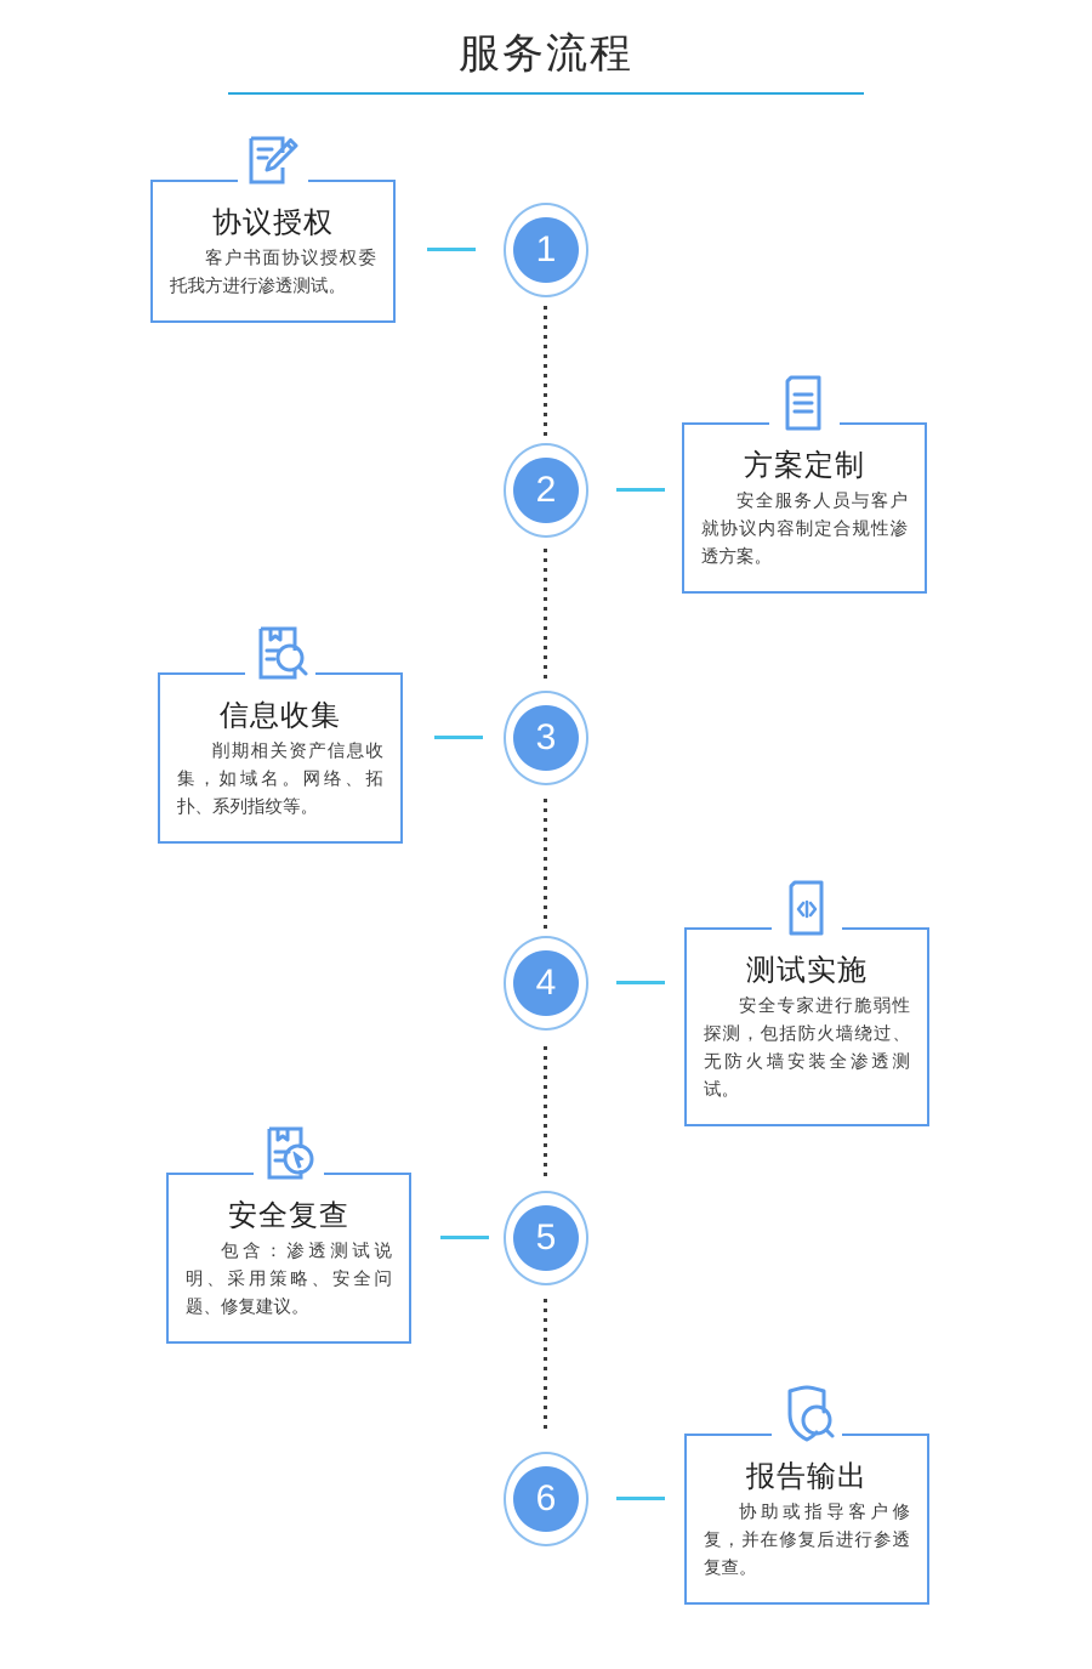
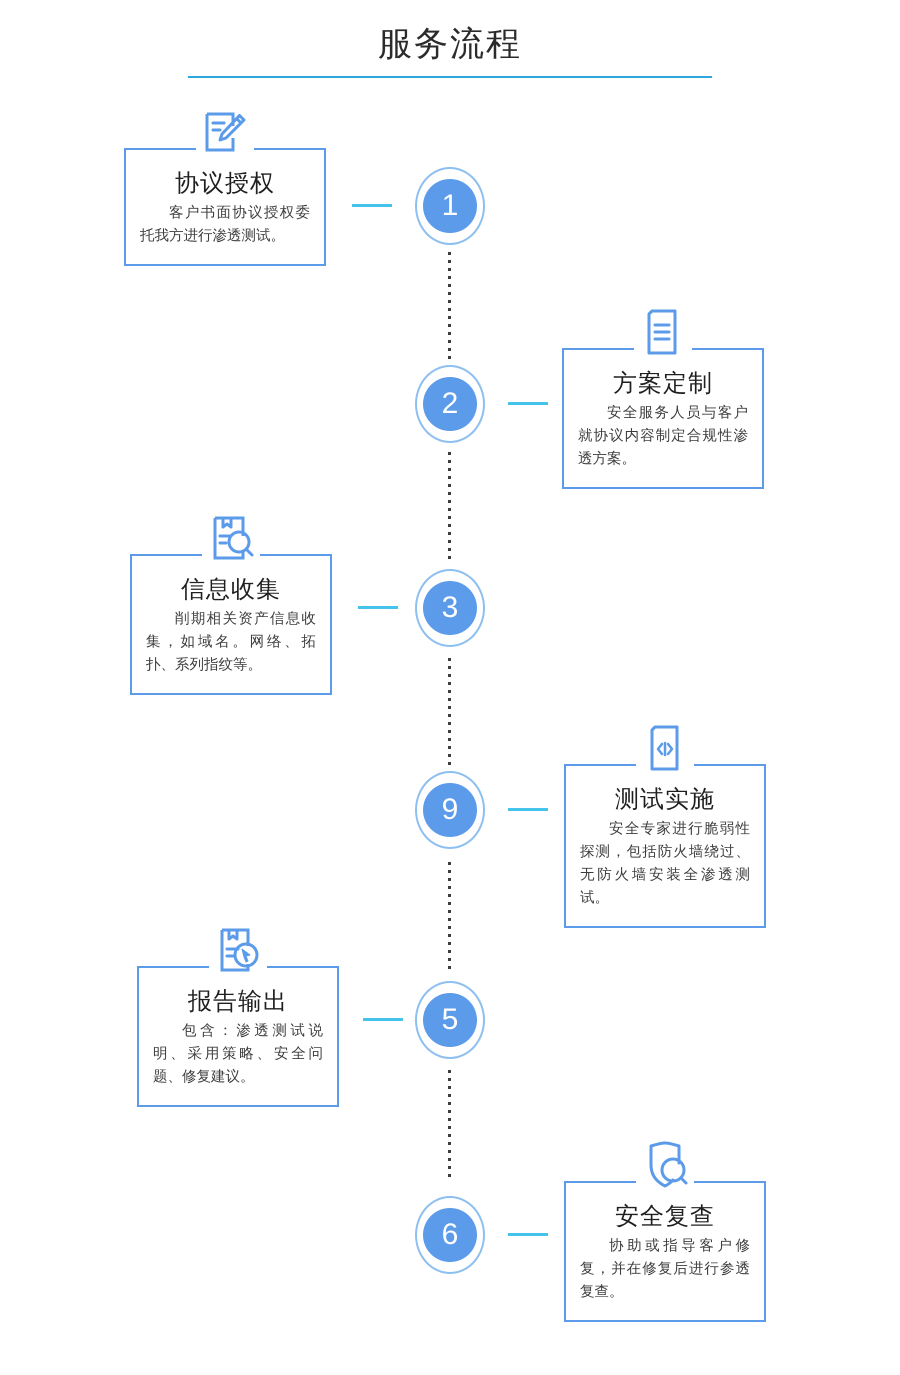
  服务流程
  协议授权
  客户书面协议授权委托我方进行渗透测试。
  1
  2
  方案定制
  安全服务人员与客户就协议内容制定合规性渗透方案。
  信息收集
  削期相关资产信息收集，如域名。网络、拓扑、系列指纹等。
  3
- 4
+ 9
  测试实施
  安全专家进行脆弱性探测，包括防火墙绕过、无防火墙安装全渗透测试。
- 安全复查
+ 报告输出
  包含：渗透测试说明、采用策略、安全问题、修复建议。
  5
  6
- 报告输出
+ 安全复查
  协助或指导客户修复，并在修复后进行参透复查。
